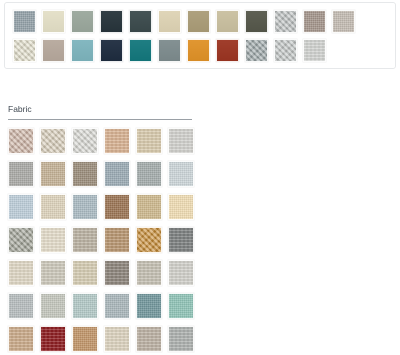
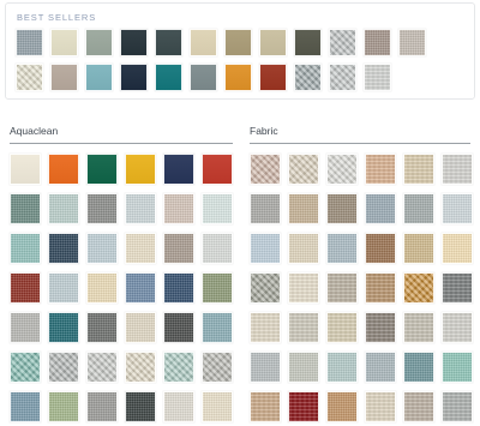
+ BEST SELLERS
+ Aquaclean
  Fabric
